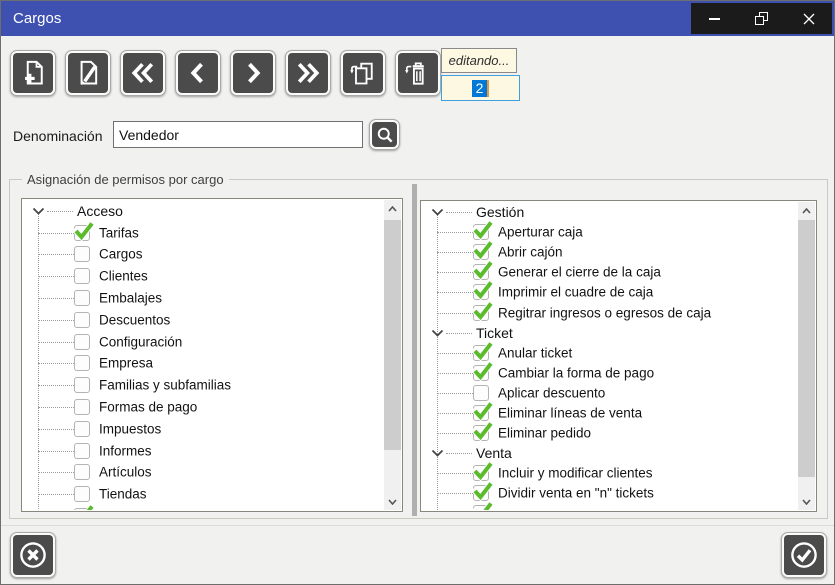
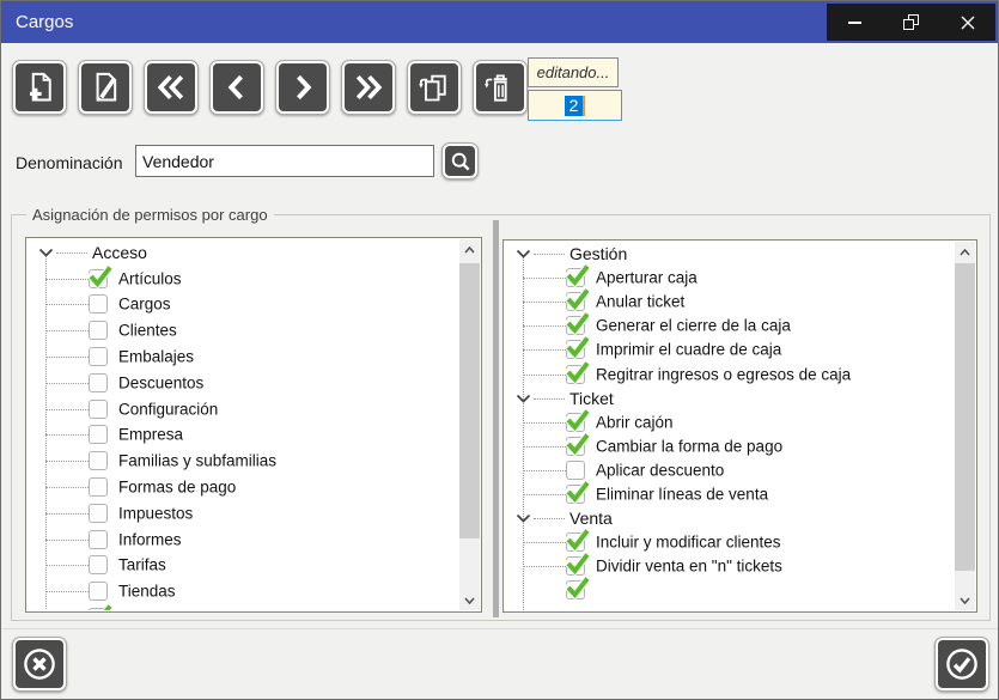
  Cargos
  editando...
  2
  Denominación
  Vendedor
  Asignación de permisos por cargo
  Acceso
- Tarifas
+ Artículos
  Cargos
  Clientes
  Embalajes
  Descuentos
  Configuración
  Empresa
  Familias y subfamilias
  Formas de pago
  Impuestos
  Informes
- Artículos
+ Tarifas
  Tiendas
  Gestión
  Aperturar caja
- Abrir cajón
+ Anular ticket
  Generar el cierre de la caja
  Imprimir el cuadre de caja
  Regitrar ingresos o egresos de caja
  Ticket
- Anular ticket
+ Abrir cajón
  Cambiar la forma de pago
  Aplicar descuento
  Eliminar líneas de venta
- Eliminar pedido
  Venta
  Incluir y modificar clientes
  Dividir venta en "n" tickets
